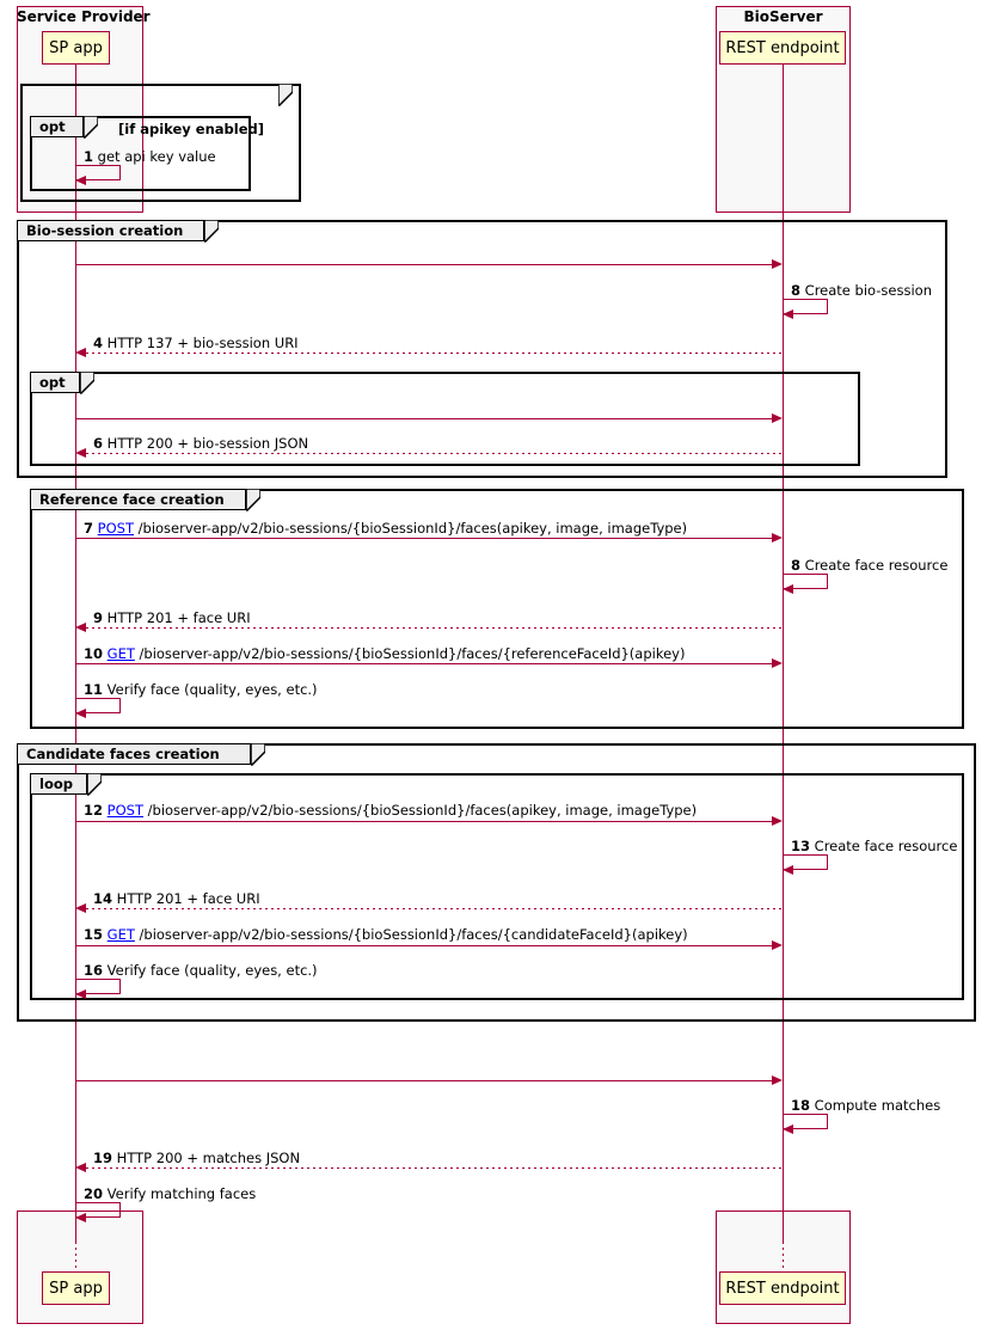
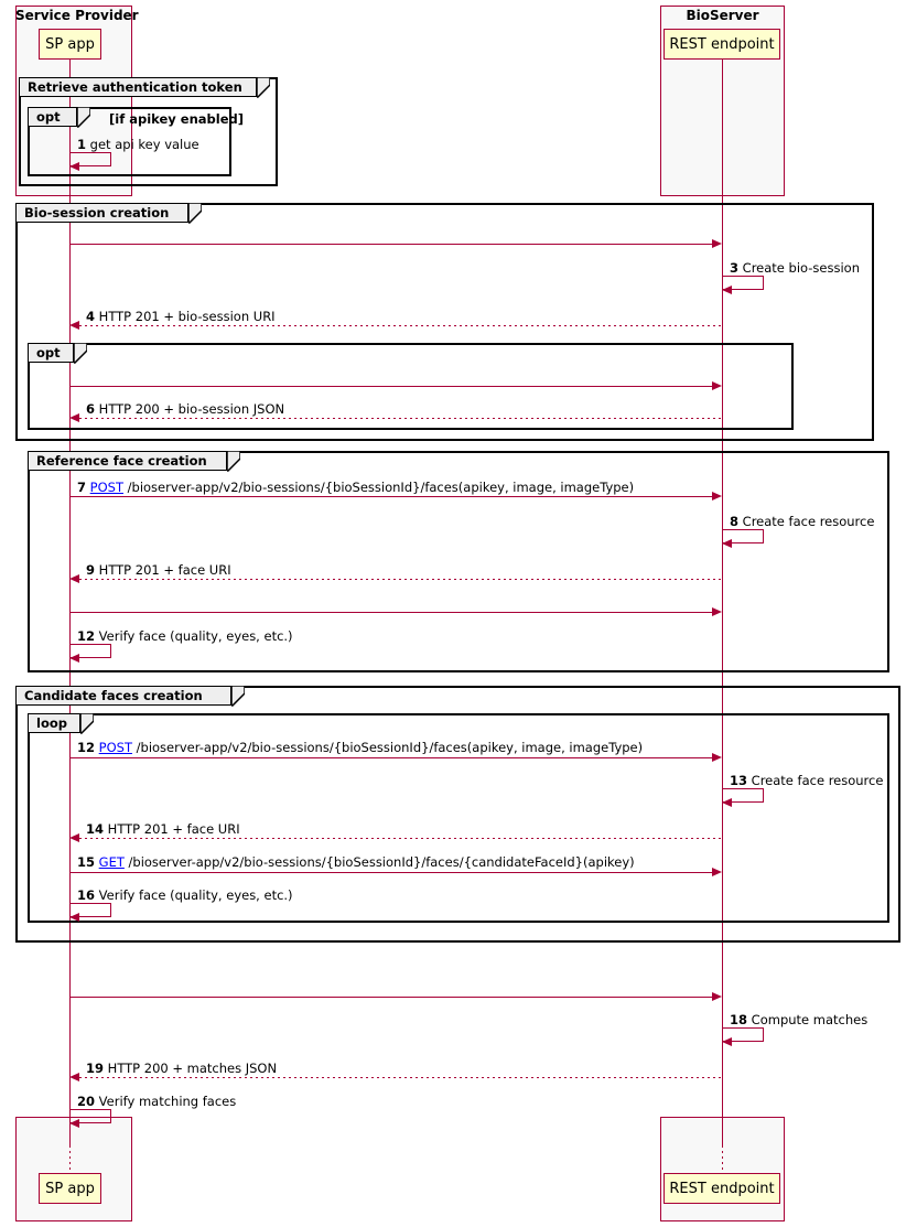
  Service Provider
  BioServer
  SP app
  REST endpoint
  SP app
  REST endpoint
+ Retrieve authentication token
  opt
  [if apikey enabled]
  1 get api key value
  Bio-session creation
- 8 Create bio-session
+ 3 Create bio-session
- 4 HTTP 137 + bio-session URI
+ 4 HTTP 201 + bio-session URI
  opt
  6 HTTP 200 + bio-session JSON
  Reference face creation
  7 POST /bioserver-app/v2/bio-sessions/{bioSessionId}/faces(apikey, image, imageType)
  8 Create face resource
  9 HTTP 201 + face URI
- 10 GET /bioserver-app/v2/bio-sessions/{bioSessionId}/faces/{referenceFaceId}(apikey)
- 11 Verify face (quality, eyes, etc.)
+ 12 Verify face (quality, eyes, etc.)
  Candidate faces creation
  loop
  12 POST /bioserver-app/v2/bio-sessions/{bioSessionId}/faces(apikey, image, imageType)
  13 Create face resource
  14 HTTP 201 + face URI
  15 GET /bioserver-app/v2/bio-sessions/{bioSessionId}/faces/{candidateFaceId}(apikey)
  16 Verify face (quality, eyes, etc.)
  18 Compute matches
  19 HTTP 200 + matches JSON
  20 Verify matching faces
